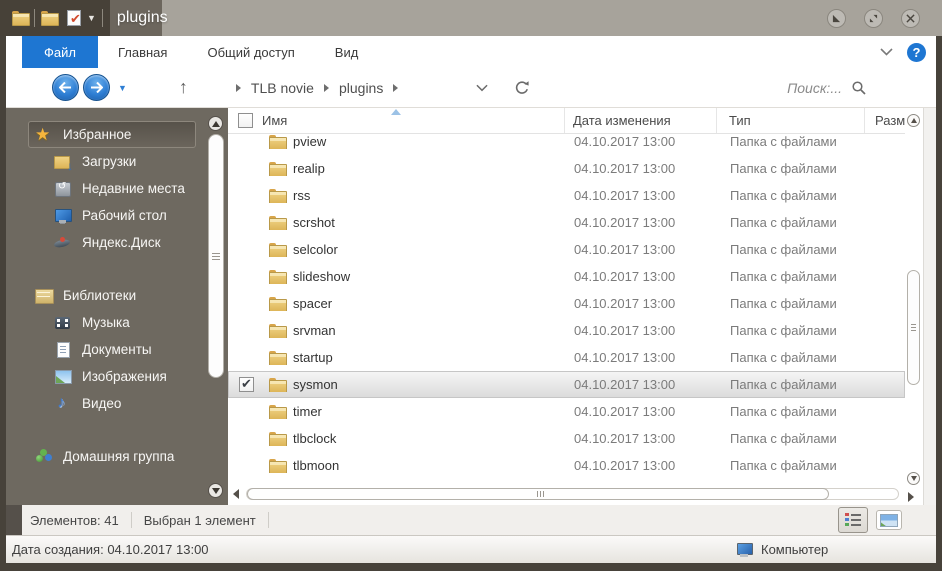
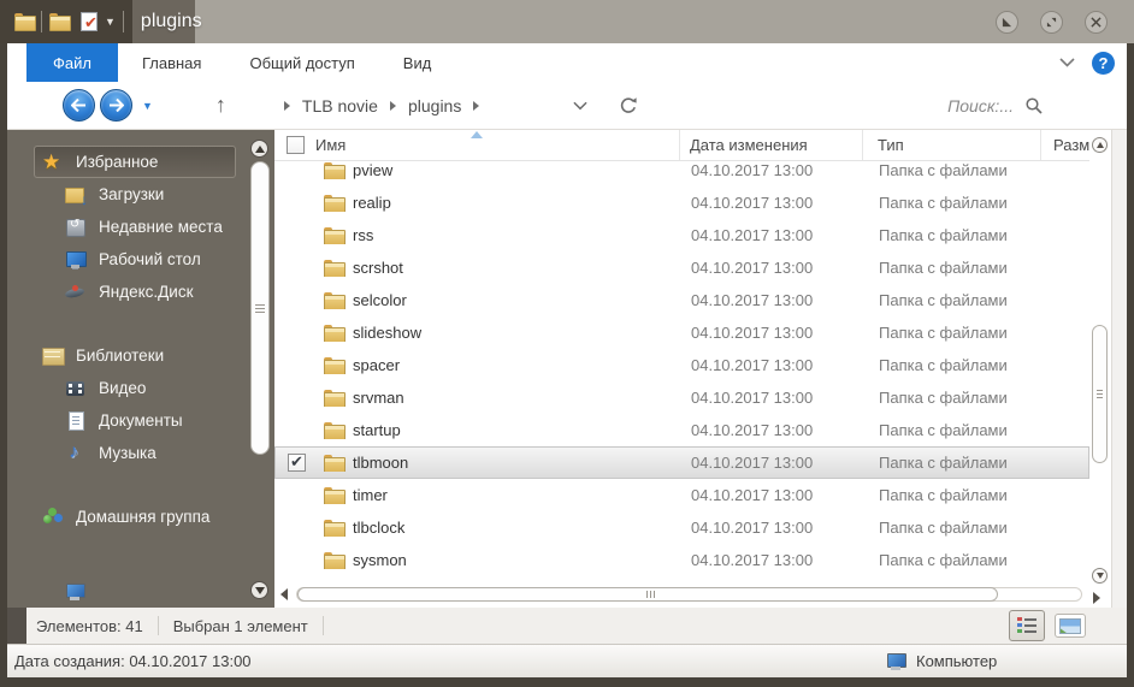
  ▼
  plugins
  Файл
  Главная
  Общий доступ
  Вид
  ?
  ▼
  ↑
  TLB novie
  plugins
  Поиск:...
  Избранное
  Загрузки
  Недавние места
  Рабочий стол
  Яндекс.Диск
  Библиотеки
- Музыка
+ Видео
  Документы
- Изображения
- Видео
+ Музыка
  Домашняя группа
  Имя
  Дата изменения
  Тип
  pview
  04.10.2017 13:00
  Папка с файлами
  realip
  04.10.2017 13:00
  Папка с файлами
  rss
  04.10.2017 13:00
  Папка с файлами
  scrshot
  04.10.2017 13:00
  Папка с файлами
  selcolor
  04.10.2017 13:00
  Папка с файлами
  slideshow
  04.10.2017 13:00
  Папка с файлами
  spacer
  04.10.2017 13:00
  Папка с файлами
  srvman
  04.10.2017 13:00
  Папка с файлами
  startup
  04.10.2017 13:00
  Папка с файлами
- sysmon
+ tlbmoon
  04.10.2017 13:00
  Папка с файлами
  timer
  04.10.2017 13:00
  Папка с файлами
  tlbclock
  04.10.2017 13:00
  Папка с файлами
- tlbmoon
+ sysmon
  04.10.2017 13:00
  Папка с файлами
  Элементов: 41
  Выбран 1 элемент
  Дата создания: 04.10.2017 13:00
  Компьютер
